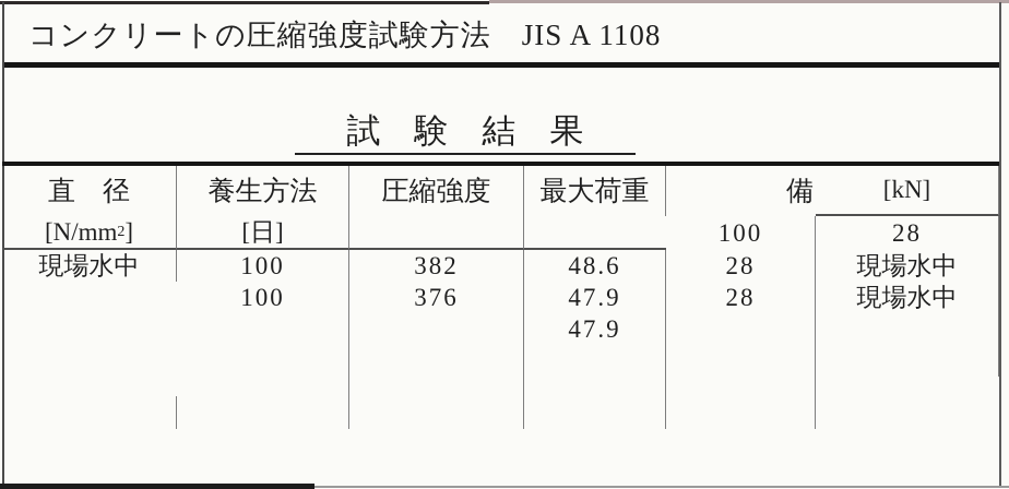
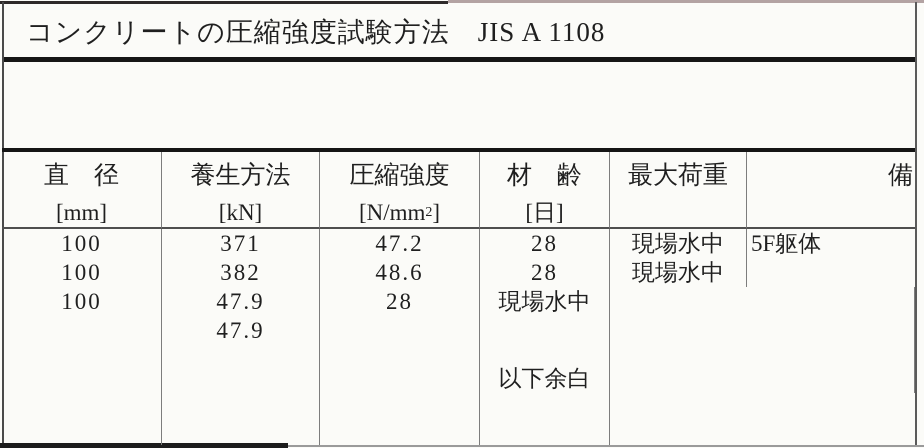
  コンクリートの圧縮強度試験方法 JIS A 1108
- 試 験 結 果
  直 径
  養生方法
  圧縮強度
+ 材 齢
  最大荷重
  備
+ [mm]
  [kN]
  [N/mm
  2
  ]
  [日]
  100
+ 371
+ 47.2
  28
  現場水中
+ 5F躯体
  100
  382
  48.6
  28
  現場水中
  100
- 376
  47.9
  28
  現場水中
  47.9
+ 以下余白
